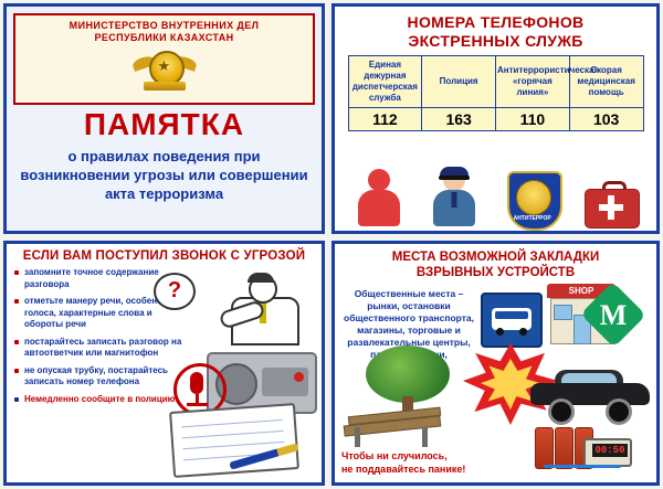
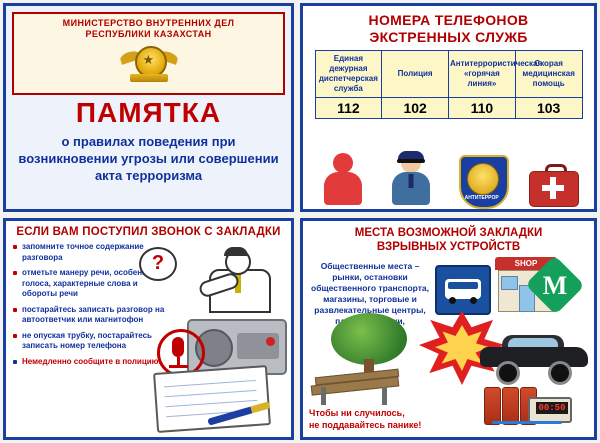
  МИНИСТЕРСТВО ВНУТРЕННИХ ДЕЛ
  РЕСПУБЛИКИ КАЗАХСТАН
  ★
  ПАМЯТКА
  о правилах поведения при возникновении угрозы или совершении акта терроризма
  НОМЕРА ТЕЛЕФОНОВ
  ЭКСТРЕННЫХ СЛУЖБ
  Единая дежурная диспетчерская служба	Полиция	Антитеррористическ «горячая линия»	Скорая медицинская помощь
- 112	163	110	103
+ 112	102	110	103
- ЕСЛИ ВАМ ПОСТУПИЛ ЗВОНОК С УГРОЗОЙ
+ ЕСЛИ ВАМ ПОСТУПИЛ ЗВОНОК С ЗАКЛАДКИ
  запомните точное содержание разговора
  отметьте манеру речи, особен голоса, характерные слова и обороты речи
  постарайтесь записать разговор на автоответчик или магнитофон
  не опуская трубку, постарайтесь записать номер телефона
  Немедленно сообщите в полицию!
  ?
  МЕСТА ВОЗМОЖНОЙ ЗАКЛАДКИ
  ВЗРЫВНЫХ УСТРОЙСТВ
  Общественные места – рынки, остановки общественного транспорта, магазины, торговые и развлекательные центры, пи,
  SHOP
  M
  00:50
  Чтобы ни случилось,
  не поддавайтесь панике!
